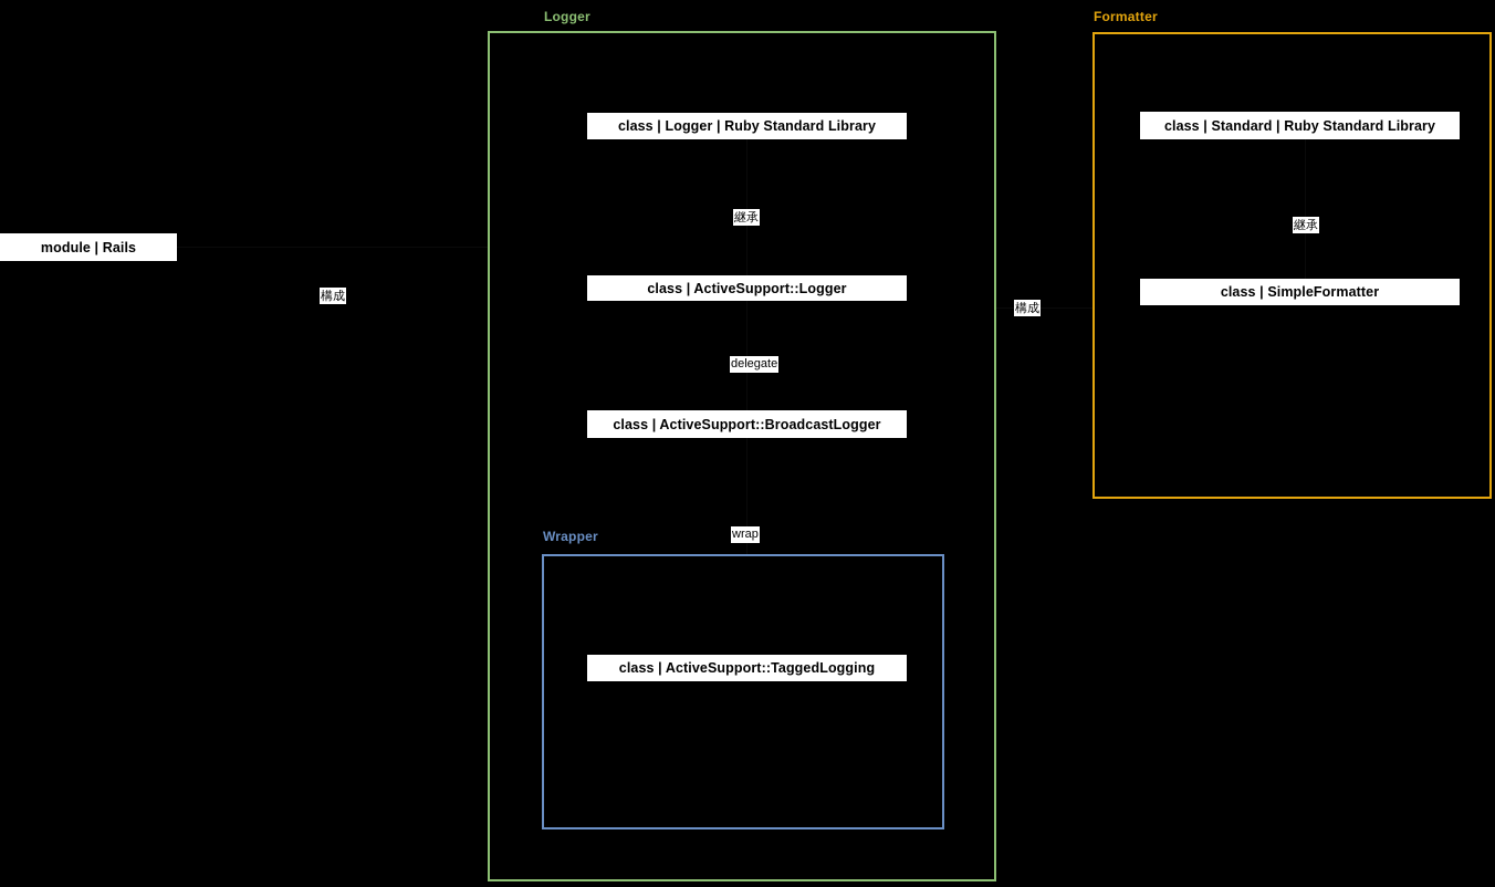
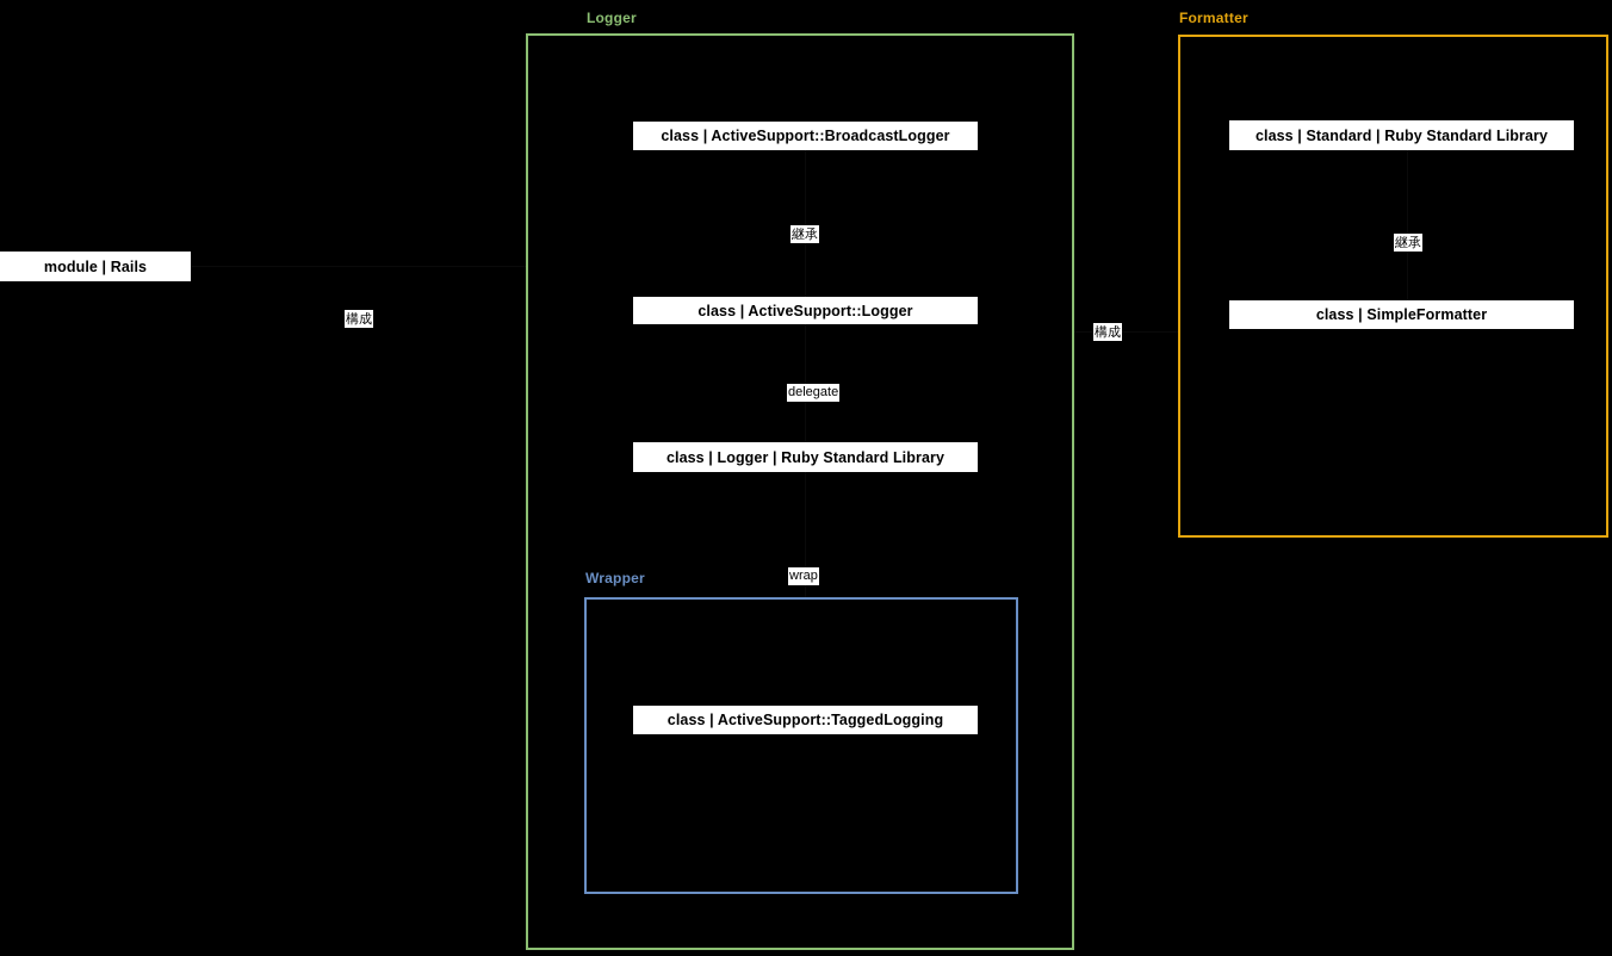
  Logger
  Formatter
  Wrapper
  module | Rails
- class | Logger | Ruby Standard Library
+ class | ActiveSupport::BroadcastLogger
  class | ActiveSupport::Logger
- class | ActiveSupport::BroadcastLogger
+ class | Logger | Ruby Standard Library
  class | ActiveSupport::TaggedLogging
  class | Standard | Ruby Standard Library
  class | SimpleFormatter
  構成
  継承
  delegate
  wrap
  構成
  継承
